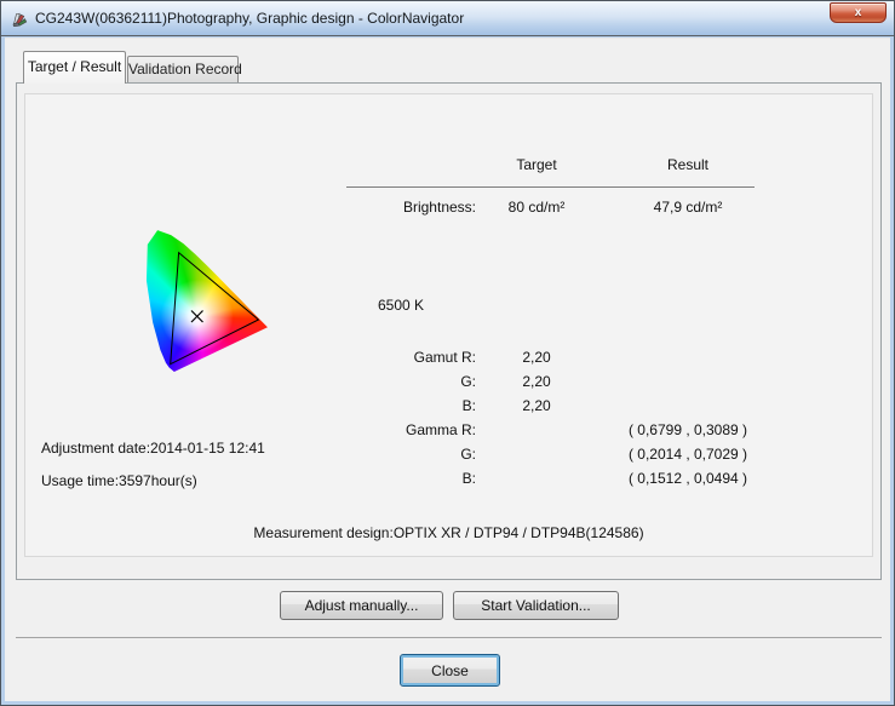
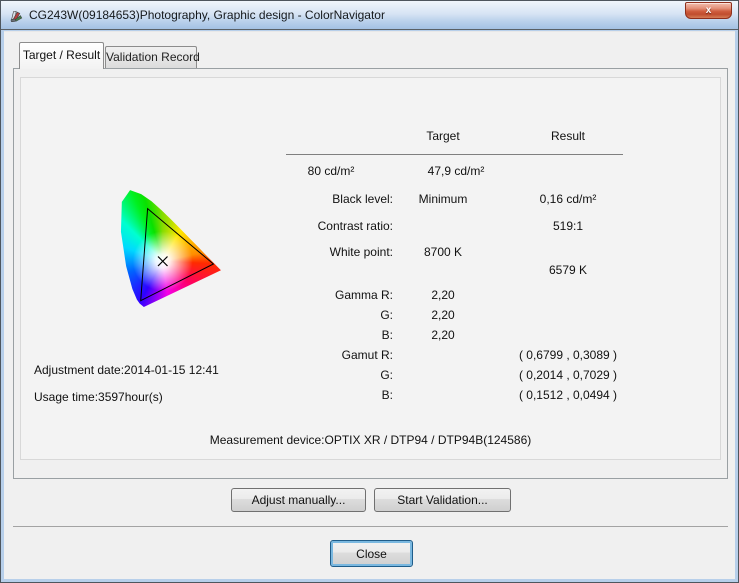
- CG243W(06362111)Photography, Graphic design - ColorNavigator
+ CG243W(09184653)Photography, Graphic design - ColorNavigator
  x
  Target / Result
  Validation Record
  Target
  Result
- Brightness:
  80 cd/m²
  47,9 cd/m²
+ Black level:
+ Minimum
+ 0,16 cd/m²
+ Contrast ratio:
+ 519:1
+ White point:
- 6500 K
+ 8700 K
+ 6579 K
- Gamut R:
+ Gamma R:
  2,20
  G:
  2,20
  B:
  2,20
- Gamma R:
+ Gamut R:
  ( 0,6799 , 0,3089 )
  G:
  ( 0,2014 , 0,7029 )
  B:
  ( 0,1512 , 0,0494 )
  Adjustment date:2014-01-15 12:41
  Usage time:3597hour(s)
- Measurement design:OPTIX XR / DTP94 / DTP94B(124586)
+ Measurement device:OPTIX XR / DTP94 / DTP94B(124586)
  Adjust manually...
  Start Validation...
  Close
